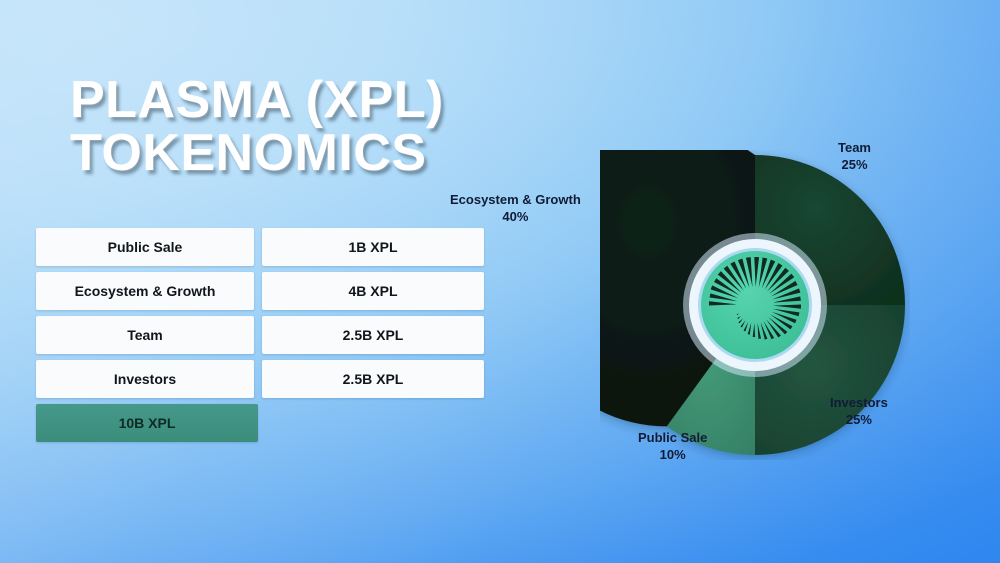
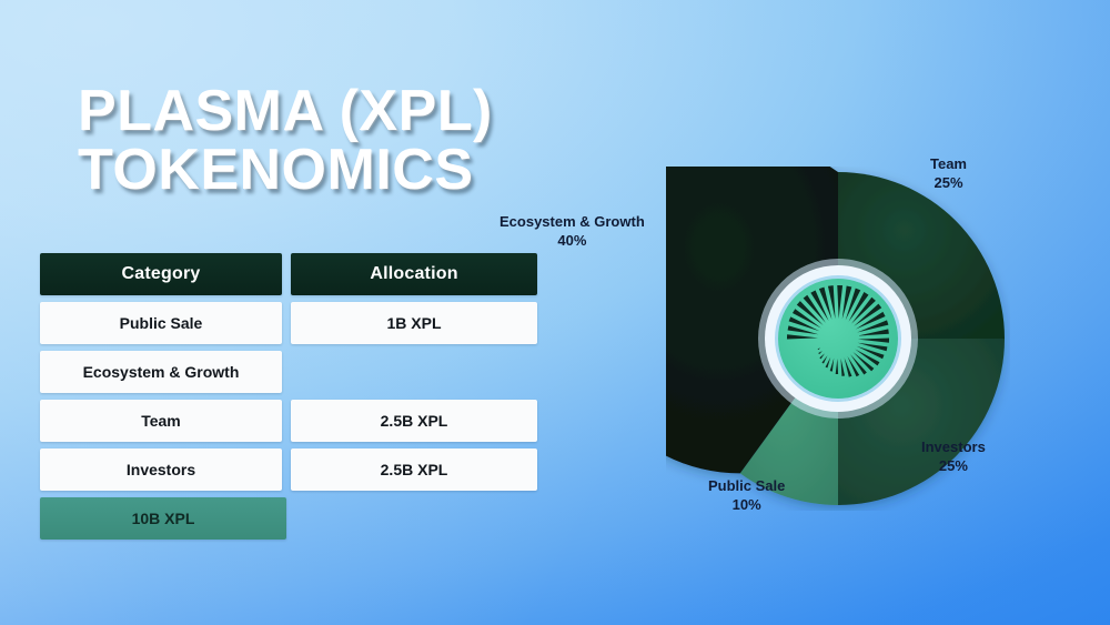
  PLASMA (XPL)
  TOKENOMICS
+ Category
+ Allocation
  Public Sale
  1B XPL
  Ecosystem & Growth
- 4B XPL
  Team
  2.5B XPL
  Investors
  2.5B XPL
  10B XPL
  Team
  25%
  Investors
  25%
  Public Sale
  10%
  Ecosystem & Growth
  40%
